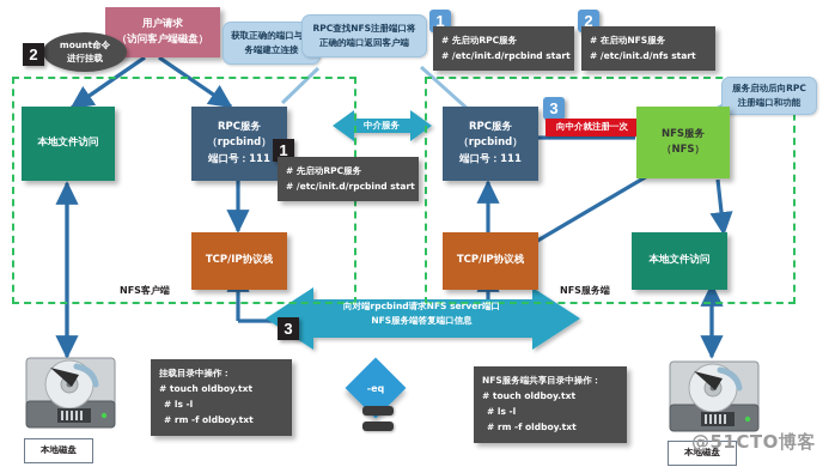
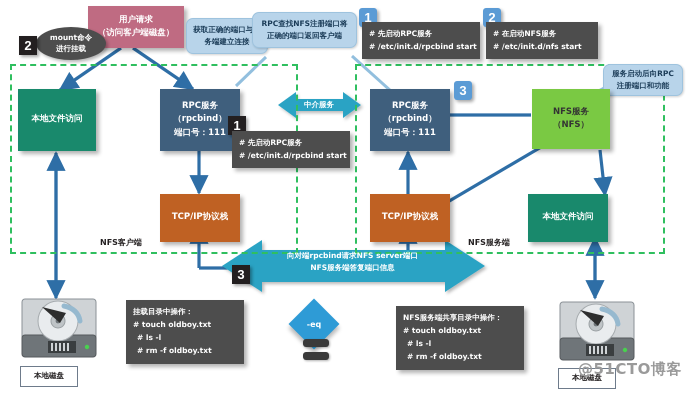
  NFS客户端
  NFS服务端
  用户请求
  （访问客户端磁盘）
  mount命令
  进行挂载
  2
  获取正确的端口与
  务端建立连接
  RPC查找NFS注册端口将
  正确的端口返回客户端
  服务启动后向RPC
  注册端口和功能
  1
  # 先启动RPC服务
  # /etc/init.d/rpcbind start
  2
  # 在启动NFS服务
  # /etc/init.d/nfs start
  本地文件访问
  RPC服务
  （rpcbind）
  端口号：111
  1
  # 先启动RPC服务
  # /etc/init.d/rpcbind start
  TCP/IP协议栈
  RPC服务
  （rpcbind）
  端口号：111
  3
- 向中介就注册一次
  NFS服务
  （NFS）
  TCP/IP协议栈
  本地文件访问
  中介服务
  向对端rpcbind请求NFS server端口
  NFS服务端答复端口信息
  3
  本地磁盘
  挂载目录中操作：
  # touch oldboy.txt
  # ls -l
  # rm -f oldboy.txt
  NFS服务端共享目录中操作：
  # touch oldboy.txt
  # ls -l
  # rm -f oldboy.txt
  本地磁盘
  @51CTO博客
